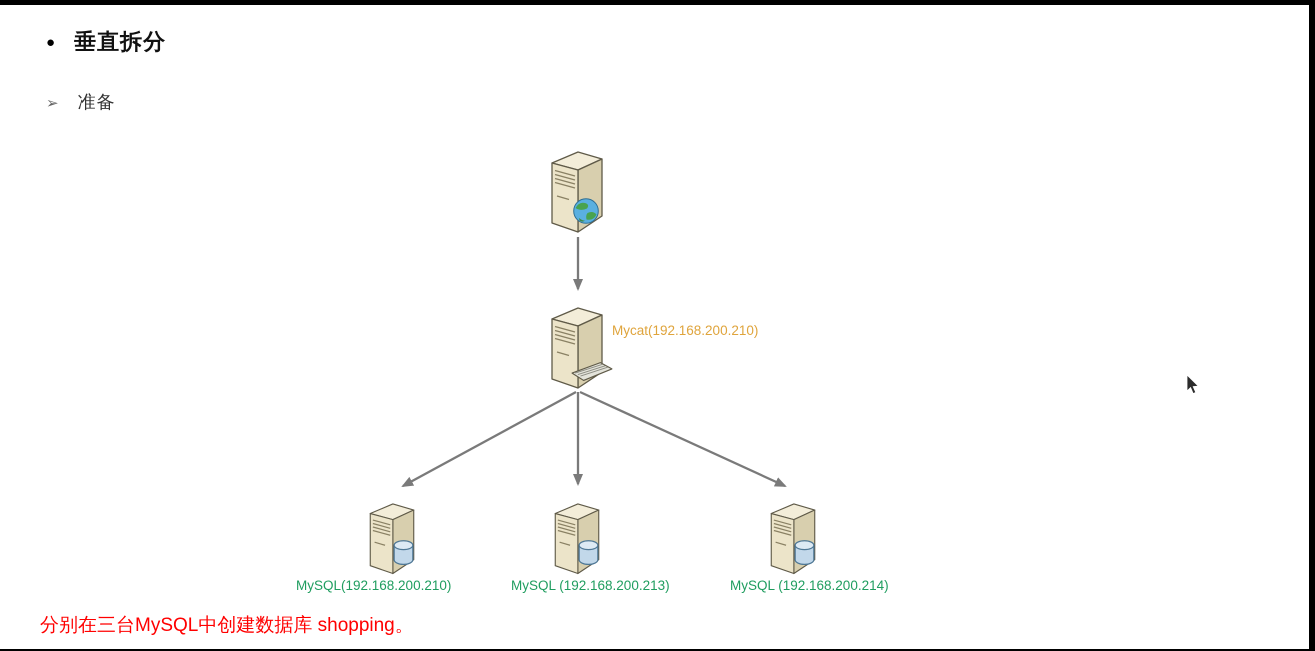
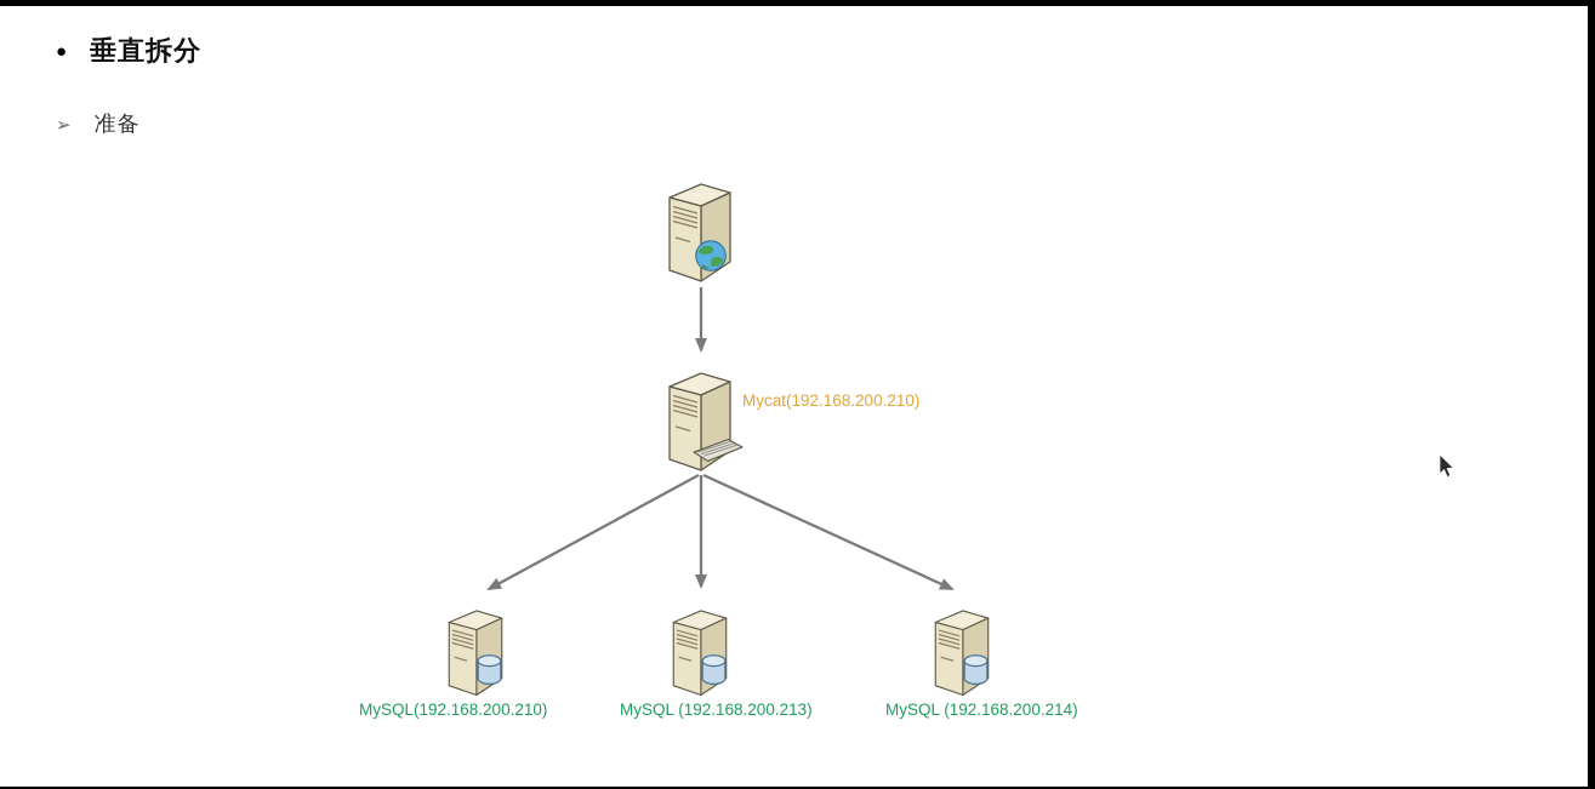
  ●
  垂直拆分
  ➢
  准备
  Mycat(192.168.200.210)
  MySQL(192.168.200.210)
  MySQL (192.168.200.213)
  MySQL (192.168.200.214)
- 分别在三台MySQL中创建数据库 shopping。
